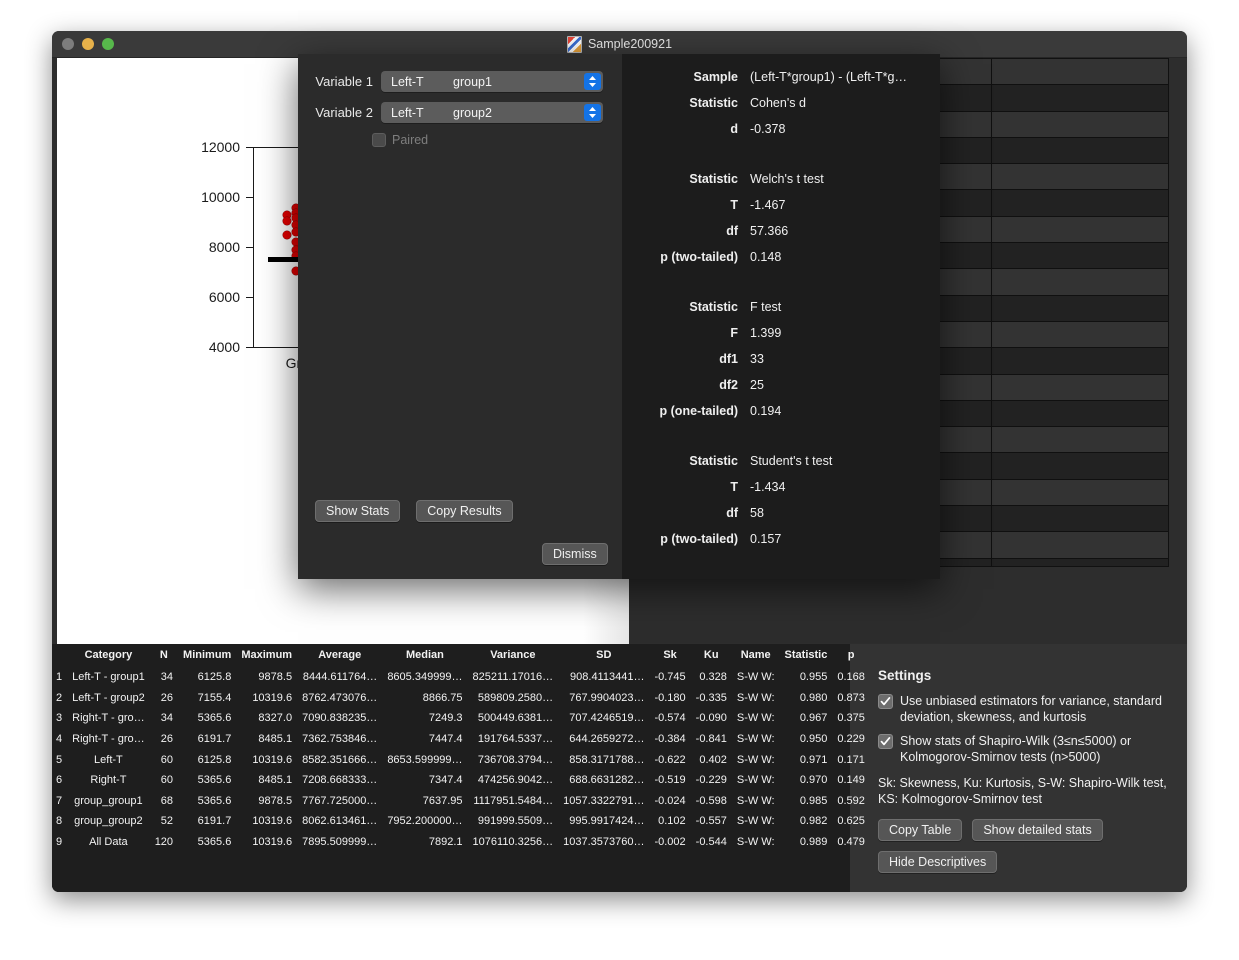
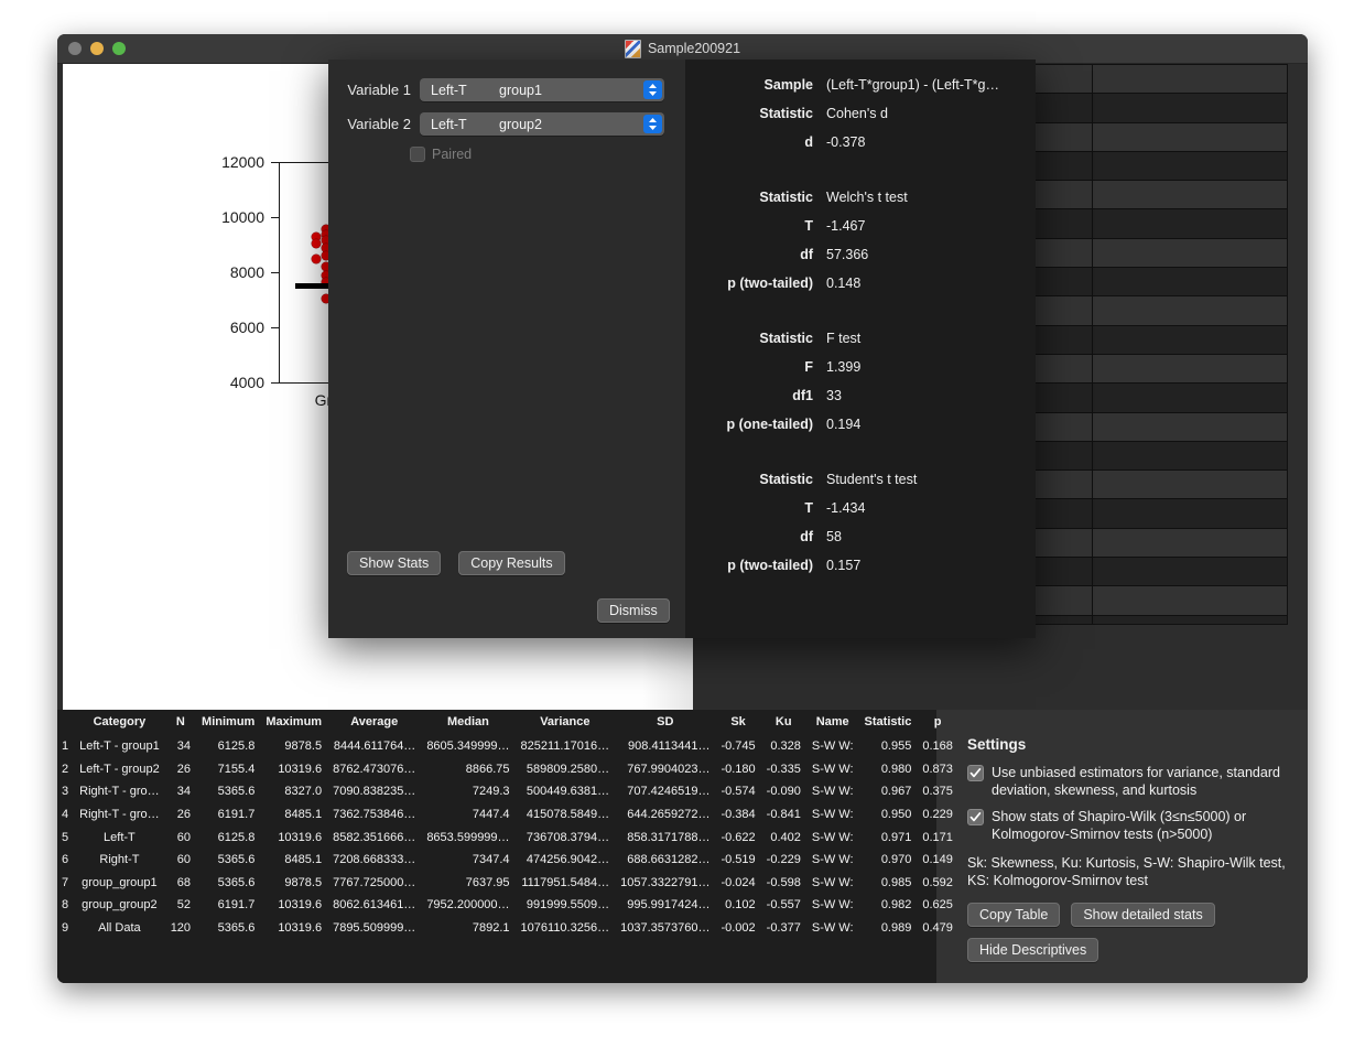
  Sample200921
  12000
  10000
  8000
  6000
  4000
  	Category	N	Minimum	Maximum	Average	Median	Variance	SD	Sk	Ku	Name	Statistic	p
  1	Left-T - group1	34	6125.8	9878.5	8444.611764…	8605.349999…	825211.17016…	908.4113441…	-0.745	0.328	S-W W:	0.955	0.168
  2	Left-T - group2	26	7155.4	10319.6	8762.473076…	8866.75	589809.2580…	767.9904023…	-0.180	-0.335	S-W W:	0.980	0.873
  3	Right-T - gro…	34	5365.6	8327.0	7090.838235…	7249.3	500449.6381…	707.4246519…	-0.574	-0.090	S-W W:	0.967	0.375
- 4	Right-T - gro…	26	6191.7	8485.1	7362.753846…	7447.4	191764.5337…	644.2659272…	-0.384	-0.841	S-W W:	0.950	0.229
+ 4	Right-T - gro…	26	6191.7	8485.1	7362.753846…	7447.4	415078.5849…	644.2659272…	-0.384	-0.841	S-W W:	0.950	0.229
  5	Left-T	60	6125.8	10319.6	8582.351666…	8653.599999…	736708.3794…	858.3171788…	-0.622	0.402	S-W W:	0.971	0.171
  6	Right-T	60	5365.6	8485.1	7208.668333…	7347.4	474256.9042…	688.6631282…	-0.519	-0.229	S-W W:	0.970	0.149
  7	group_group1	68	5365.6	9878.5	7767.725000…	7637.95	1117951.5484…	1057.3322791…	-0.024	-0.598	S-W W:	0.985	0.592
  8	group_group2	52	6191.7	10319.6	8062.613461…	7952.200000…	991999.5509…	995.9917424…	0.102	-0.557	S-W W:	0.982	0.625
- 9	All Data	120	5365.6	10319.6	7895.509999…	7892.1	1076110.3256…	1037.3573760…	-0.002	-0.544	S-W W:	0.989	0.479
+ 9	All Data	120	5365.6	10319.6	7895.509999…	7892.1	1076110.3256…	1037.3573760…	-0.002	-0.377	S-W W:	0.989	0.479
  Settings
  Use unbiased estimators for variance, standard deviation, skewness, and kurtosis
  Show stats of Shapiro-Wilk (3≤n≤5000) or Kolmogorov-Smirnov tests (n>5000)
  Sk: Skewness, Ku: Kurtosis, S-W: Shapiro-Wilk test, KS: Kolmogorov-Smirnov test
  Copy Table
  Show detailed stats
  Hide Descriptives
  Variable 1
  Left-T
  group1
  Variable 2
  Left-T
  group2
  Paired
  Show Stats
  Copy Results
  Dismiss
  Sample
  (Left-T*group1) - (Left-T*g…
  Statistic
  Cohen's d
  d
  -0.378
  Statistic
  Welch's t test
  T
  -1.467
  df
  57.366
  p (two-tailed)
  0.148
  Statistic
  F test
  F
  1.399
  df1
  33
- df2
- 25
  p (one-tailed)
  0.194
  Statistic
  Student's t test
  T
  -1.434
  df
  58
  p (two-tailed)
  0.157
